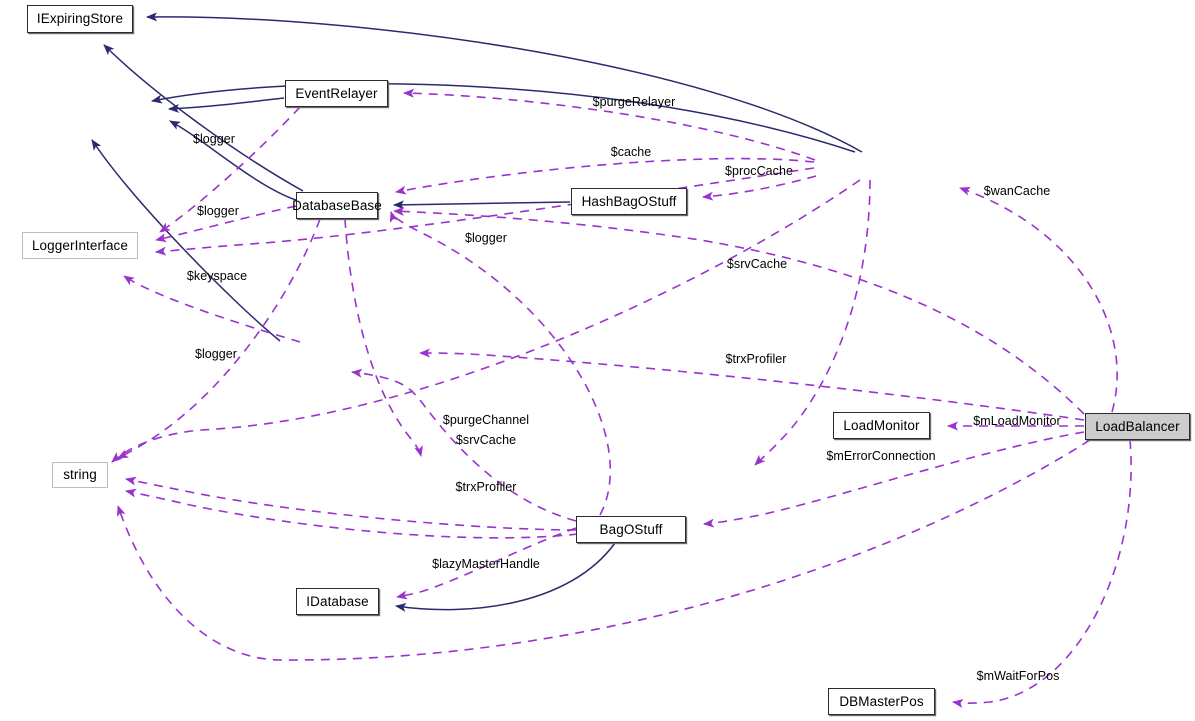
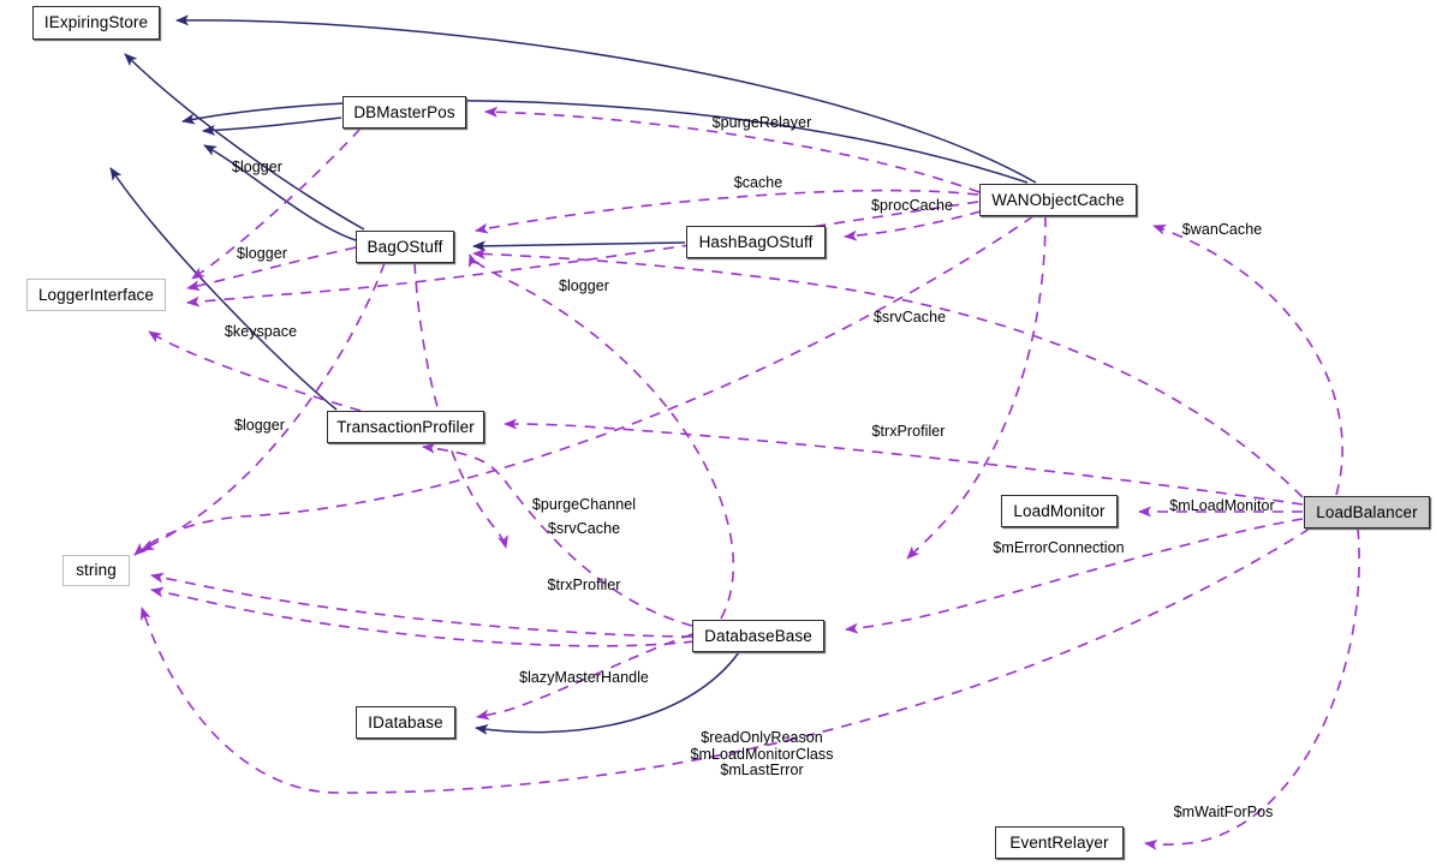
  IExpiringStore
- EventRelayer
+ DBMasterPos
  LoggerInterface
- DatabaseBase
+ BagOStuff
  HashBagOStuff
+ WANObjectCache
+ TransactionProfiler
  string
  LoadMonitor
  LoadBalancer
- BagOStuff
+ DatabaseBase
  IDatabase
- DBMasterPos
+ EventRelayer
  $logger
  $logger
  $keyspace
  $logger
  $logger
  $purgeRelayer
  $cache
  $procCache
  $srvCache
  $trxProfiler
  $wanCache
  $mLoadMonitor
  $mErrorConnection
  $purgeChannel
  $srvCache
  $trxProfiler
  $lazyMasterHandle
+ $readOnlyReason
+ $mLoadMonitorClass
+ $mLastError
  $mWaitForPos
